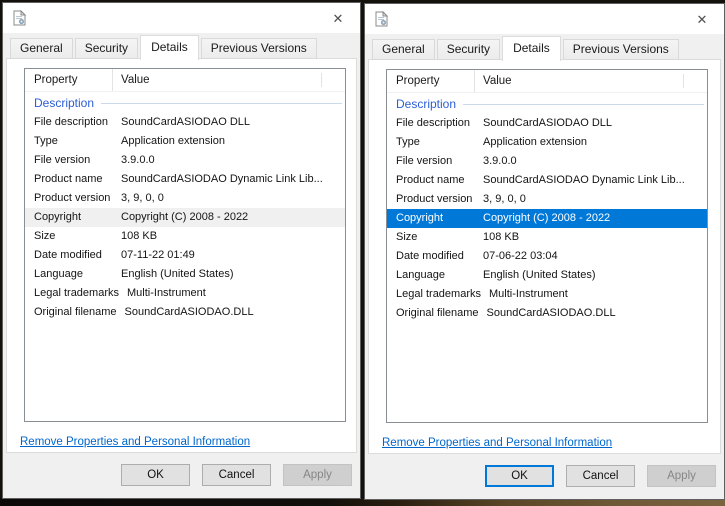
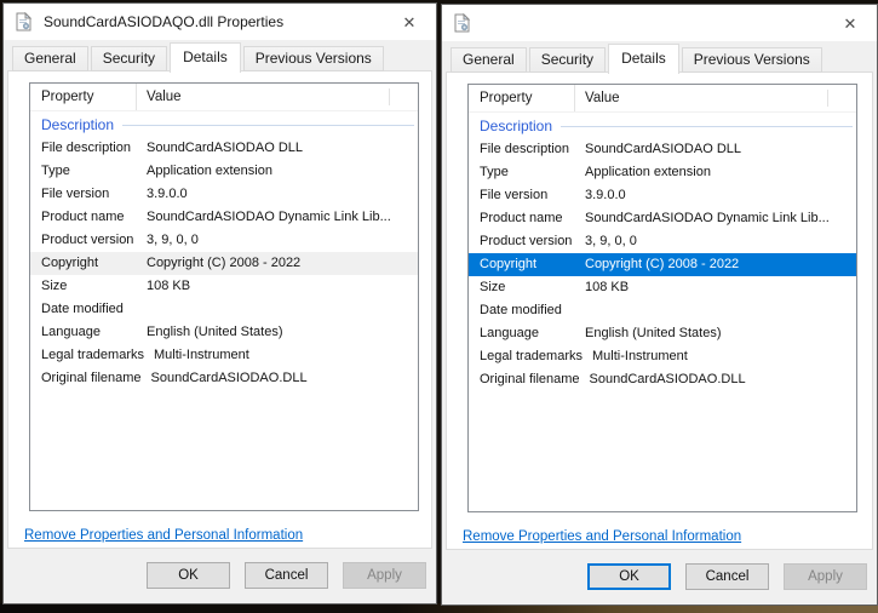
+ SoundCardASIODAQO.dll Properties
  ✕
  General
  Security
  Details
  Previous Versions
  Property
  Value
  Description
  File description
  SoundCardASIODAO DLL
  Type
  Application extension
  File version
  3.9.0.0
  Product name
  SoundCardASIODAO Dynamic Link Lib...
  Product version
  3, 9, 0, 0
  Copyright
  Copyright (C) 2008 - 2022
  Size
  108 KB
  Date modified
- 07-11-22 01:49
  Language
  English (United States)
  Legal trademarks
  Multi-Instrument
  Original filename
  SoundCardASIODAO.DLL
  Remove Properties and Personal Information
  OK
  Cancel
  Apply
  ✕
  General
  Security
  Details
  Previous Versions
  Property
  Value
  Description
  File description
  SoundCardASIODAO DLL
  Type
  Application extension
  File version
  3.9.0.0
  Product name
  SoundCardASIODAO Dynamic Link Lib...
  Product version
  3, 9, 0, 0
  Copyright
  Copyright (C) 2008 - 2022
  Size
  108 KB
  Date modified
- 07-06-22 03:04
  Language
  English (United States)
  Legal trademarks
  Multi-Instrument
  Original filename
  SoundCardASIODAO.DLL
  Remove Properties and Personal Information
  OK
  Cancel
  Apply
